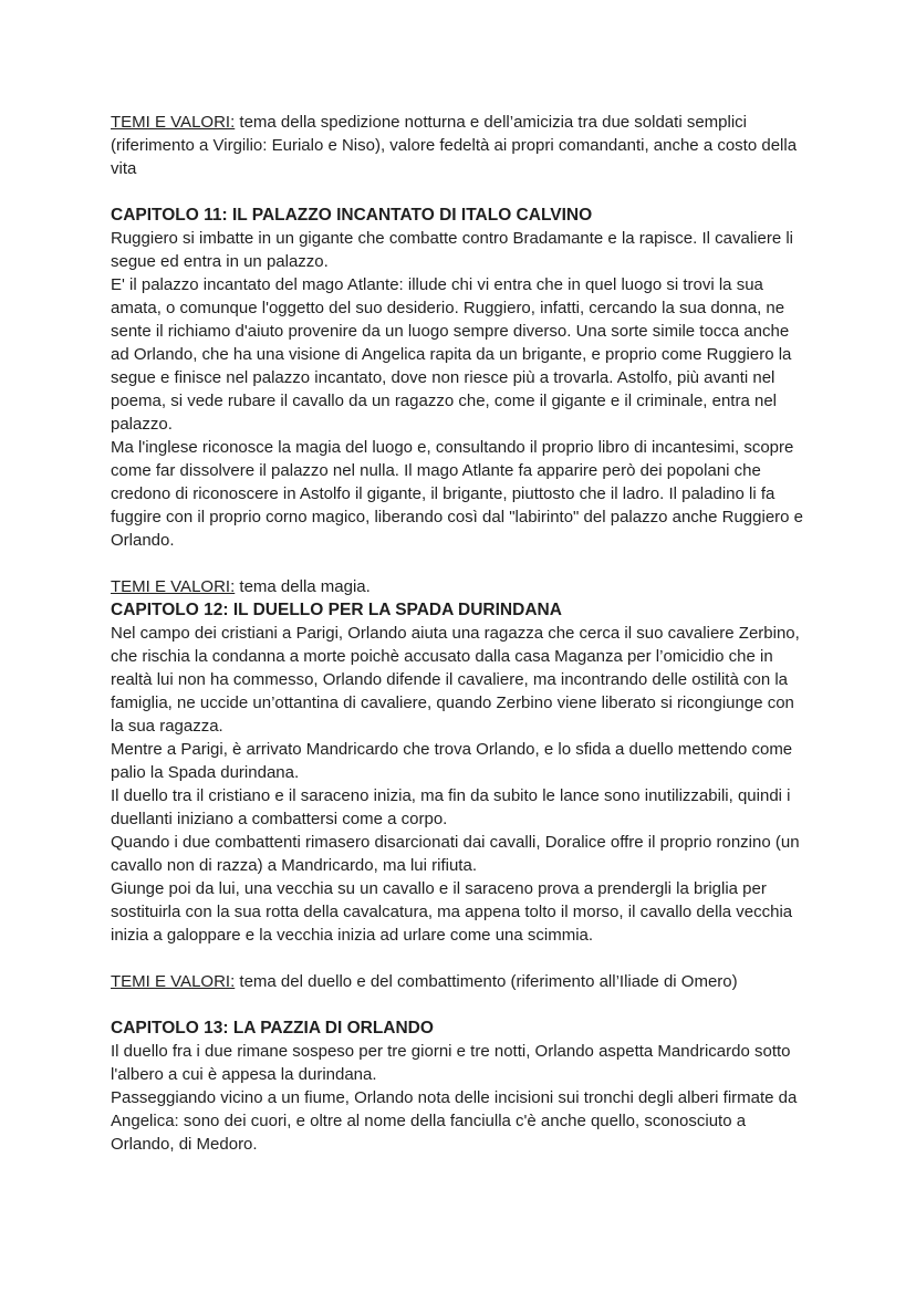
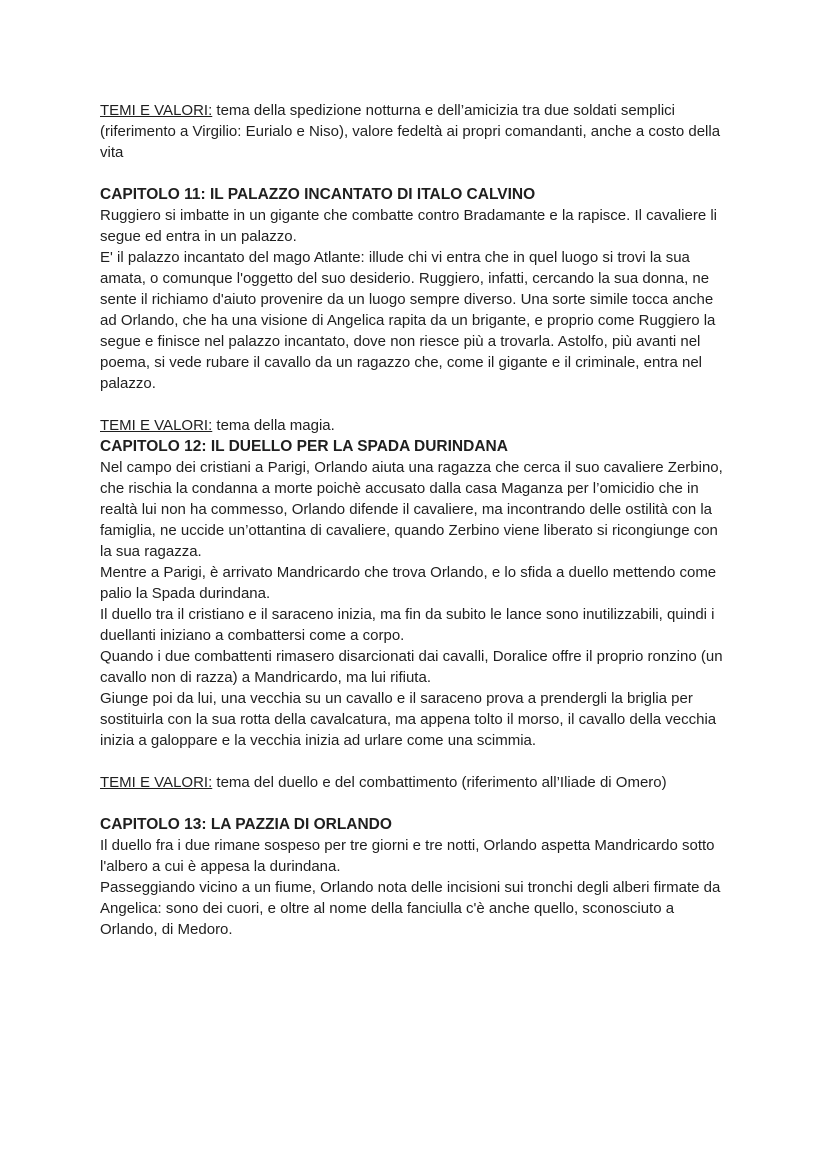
  TEMI E VALORI: tema della spedizione notturna e dell’amicizia tra due soldati semplici (riferimento a Virgilio: Eurialo e Niso), valore fedeltà ai propri comandanti, anche a costo della vita
  CAPITOLO 11: IL PALAZZO INCANTATO DI ITALO CALVINO
  Ruggiero si imbatte in un gigante che combatte contro Bradamante e la rapisce. Il cavaliere li segue ed entra in un palazzo.
  E' il palazzo incantato del mago Atlante: illude chi vi entra che in quel luogo si trovi la sua amata, o comunque l'oggetto del suo desiderio. Ruggiero, infatti, cercando la sua donna, ne sente il richiamo d'aiuto provenire da un luogo sempre diverso. Una sorte simile tocca anche ad Orlando, che ha una visione di Angelica rapita da un brigante, e proprio come Ruggiero la segue e finisce nel palazzo incantato, dove non riesce più a trovarla. Astolfo, più avanti nel poema, si vede rubare il cavallo da un ragazzo che, come il gigante e il criminale, entra nel palazzo.
- Ma l'inglese riconosce la magia del luogo e, consultando il proprio libro di incantesimi, scopre come far dissolvere il palazzo nel nulla. Il mago Atlante fa apparire però dei popolani che credono di riconoscere in Astolfo il gigante, il brigante, piuttosto che il ladro. Il paladino li fa fuggire con il proprio corno magico, liberando così dal "labirinto" del palazzo anche Ruggiero e Orlando.
  TEMI E VALORI: tema della magia.
  CAPITOLO 12: IL DUELLO PER LA SPADA DURINDANA
  Nel campo dei cristiani a Parigi, Orlando aiuta una ragazza che cerca il suo cavaliere Zerbino, che rischia la condanna a morte poichè accusato dalla casa Maganza per l’omicidio che in realtà lui non ha commesso, Orlando difende il cavaliere, ma incontrando delle ostilità con la famiglia, ne uccide un’ottantina di cavaliere, quando Zerbino viene liberato si ricongiunge con la sua ragazza.
  Mentre a Parigi, è arrivato Mandricardo che trova Orlando, e lo sfida a duello mettendo come palio la Spada durindana.
  Il duello tra il cristiano e il saraceno inizia, ma fin da subito le lance sono inutilizzabili, quindi i duellanti iniziano a combattersi come a corpo.
  Quando i due combattenti rimasero disarcionati dai cavalli, Doralice offre il proprio ronzino (un cavallo non di razza) a Mandricardo, ma lui rifiuta.
  Giunge poi da lui, una vecchia su un cavallo e il saraceno prova a prendergli la briglia per sostituirla con la sua rotta della cavalcatura, ma appena tolto il morso, il cavallo della vecchia inizia a galoppare e la vecchia inizia ad urlare come una scimmia.
  TEMI E VALORI: tema del duello e del combattimento (riferimento all’Iliade di Omero)
  CAPITOLO 13: LA PAZZIA DI ORLANDO
  Il duello fra i due rimane sospeso per tre giorni e tre notti, Orlando aspetta Mandricardo sotto l'albero a cui è appesa la durindana.
  Passeggiando vicino a un fiume, Orlando nota delle incisioni sui tronchi degli alberi firmate da Angelica: sono dei cuori, e oltre al nome della fanciulla c'è anche quello, sconosciuto a Orlando, di Medoro.
